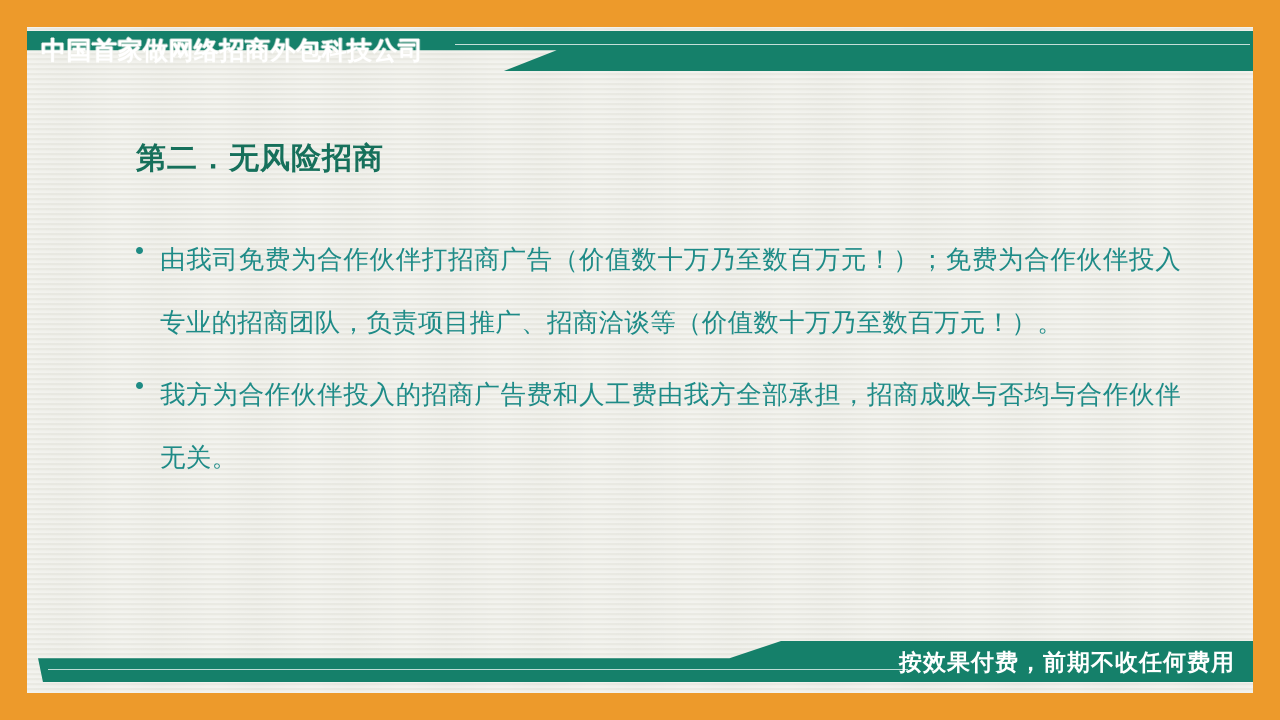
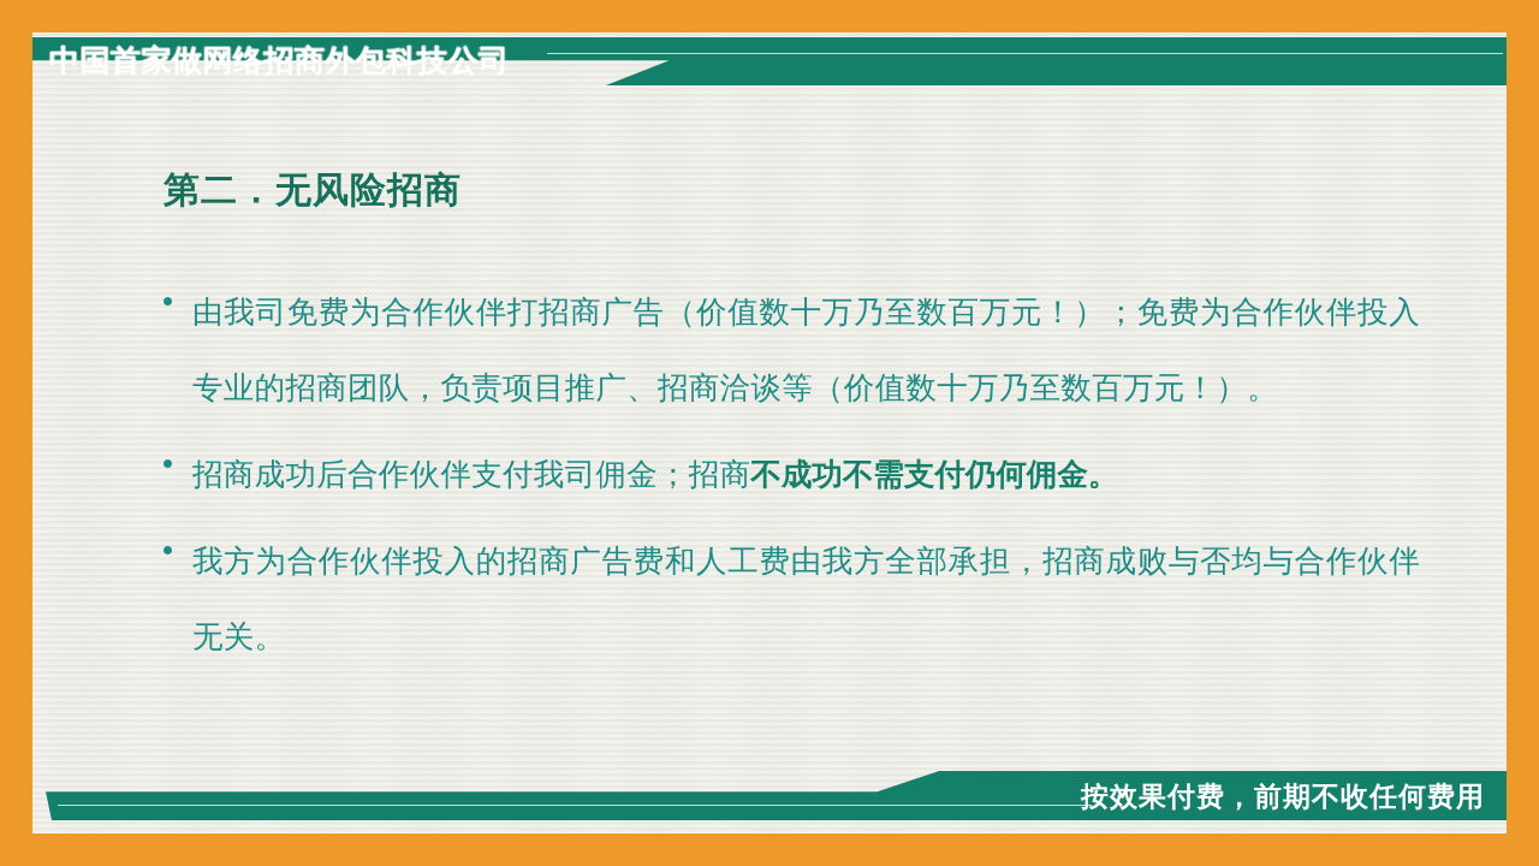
  中国首家做网络招商外包科技公司
  第二．无风险招商
  由我司免费为合作伙伴打招商广告（价值数十万乃至数百万元！）；免费为合作伙伴投入专业的招商团队，负责项目推广、招商洽谈等（价值数十万乃至数百万元！）。
+ 招商成功后合作伙伴支付我司佣金；招商不成功不需支付仍何佣金。
  我方为合作伙伴投入的招商广告费和人工费由我方全部承担，招商成败与否均与合作伙伴无关。
  按效果付费，前期不收任何费用
